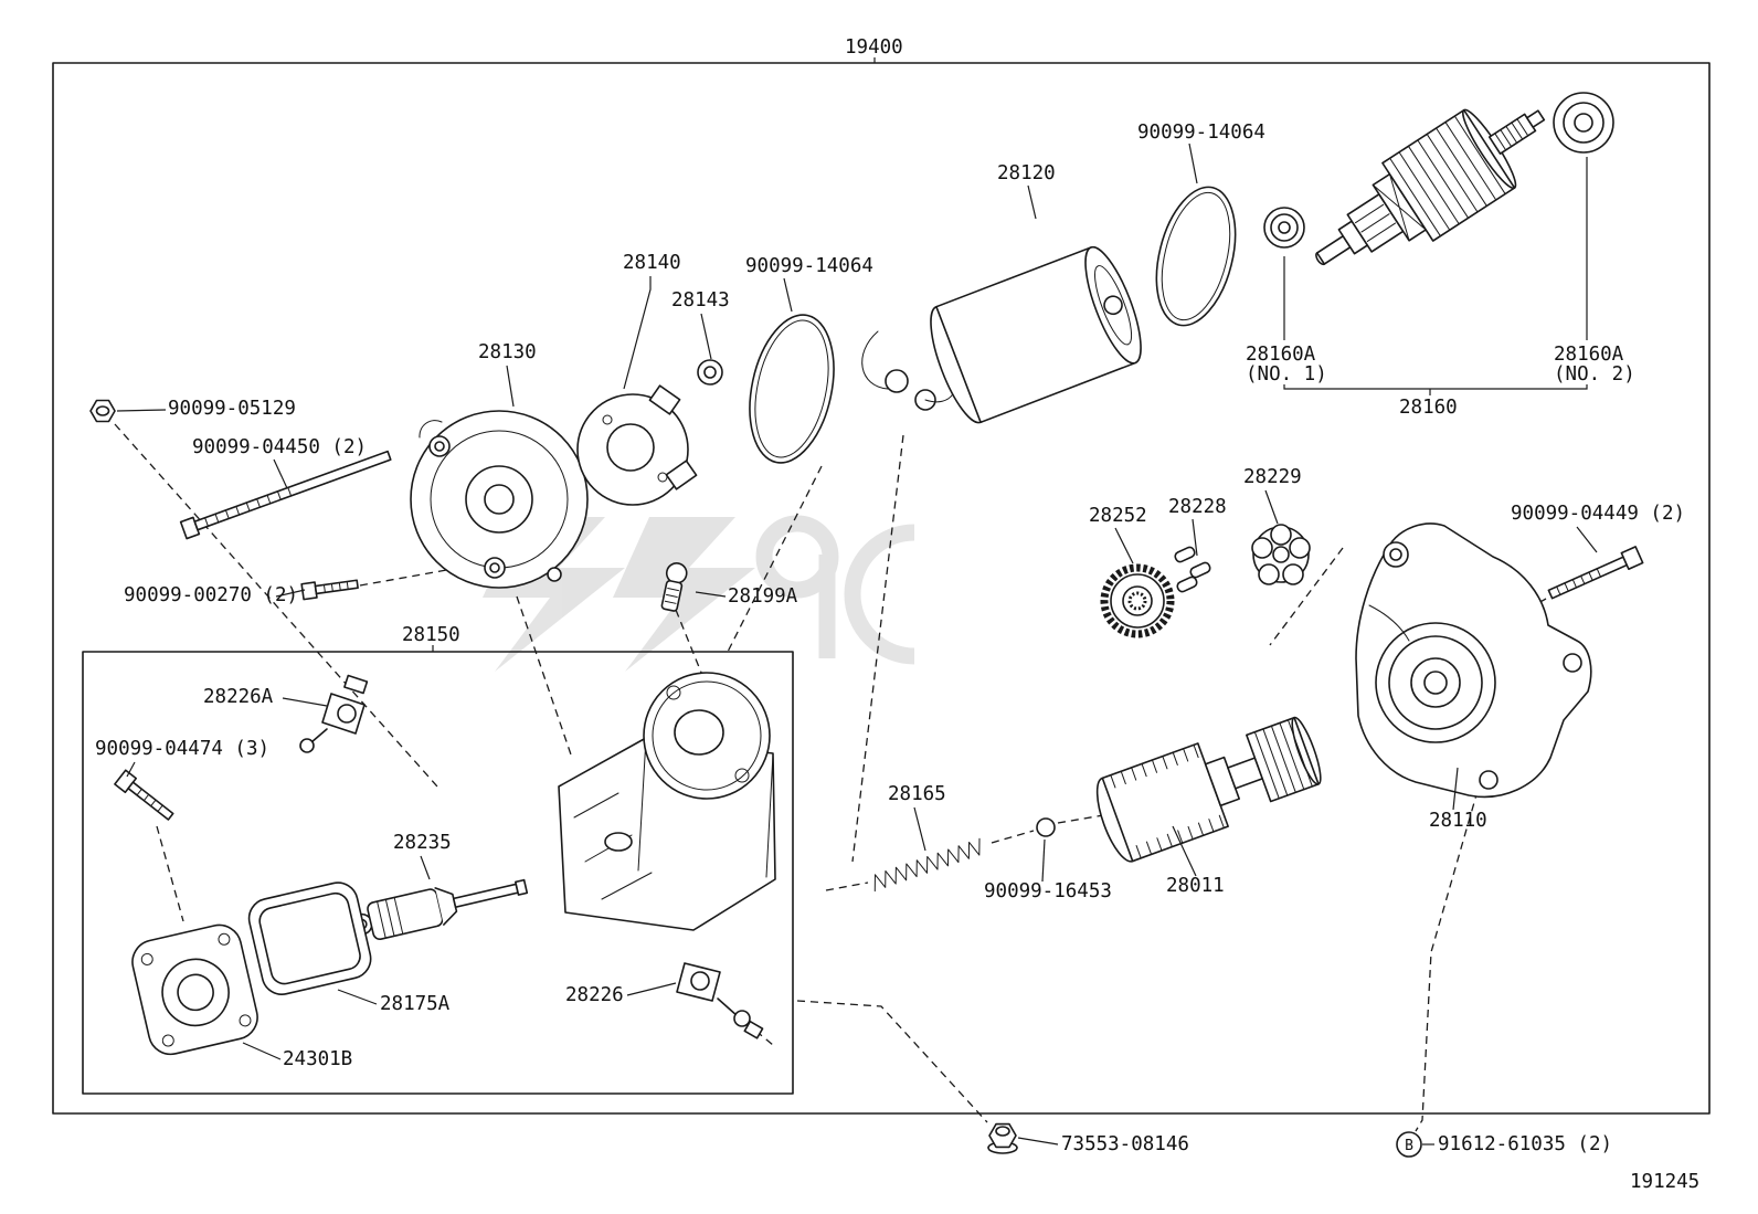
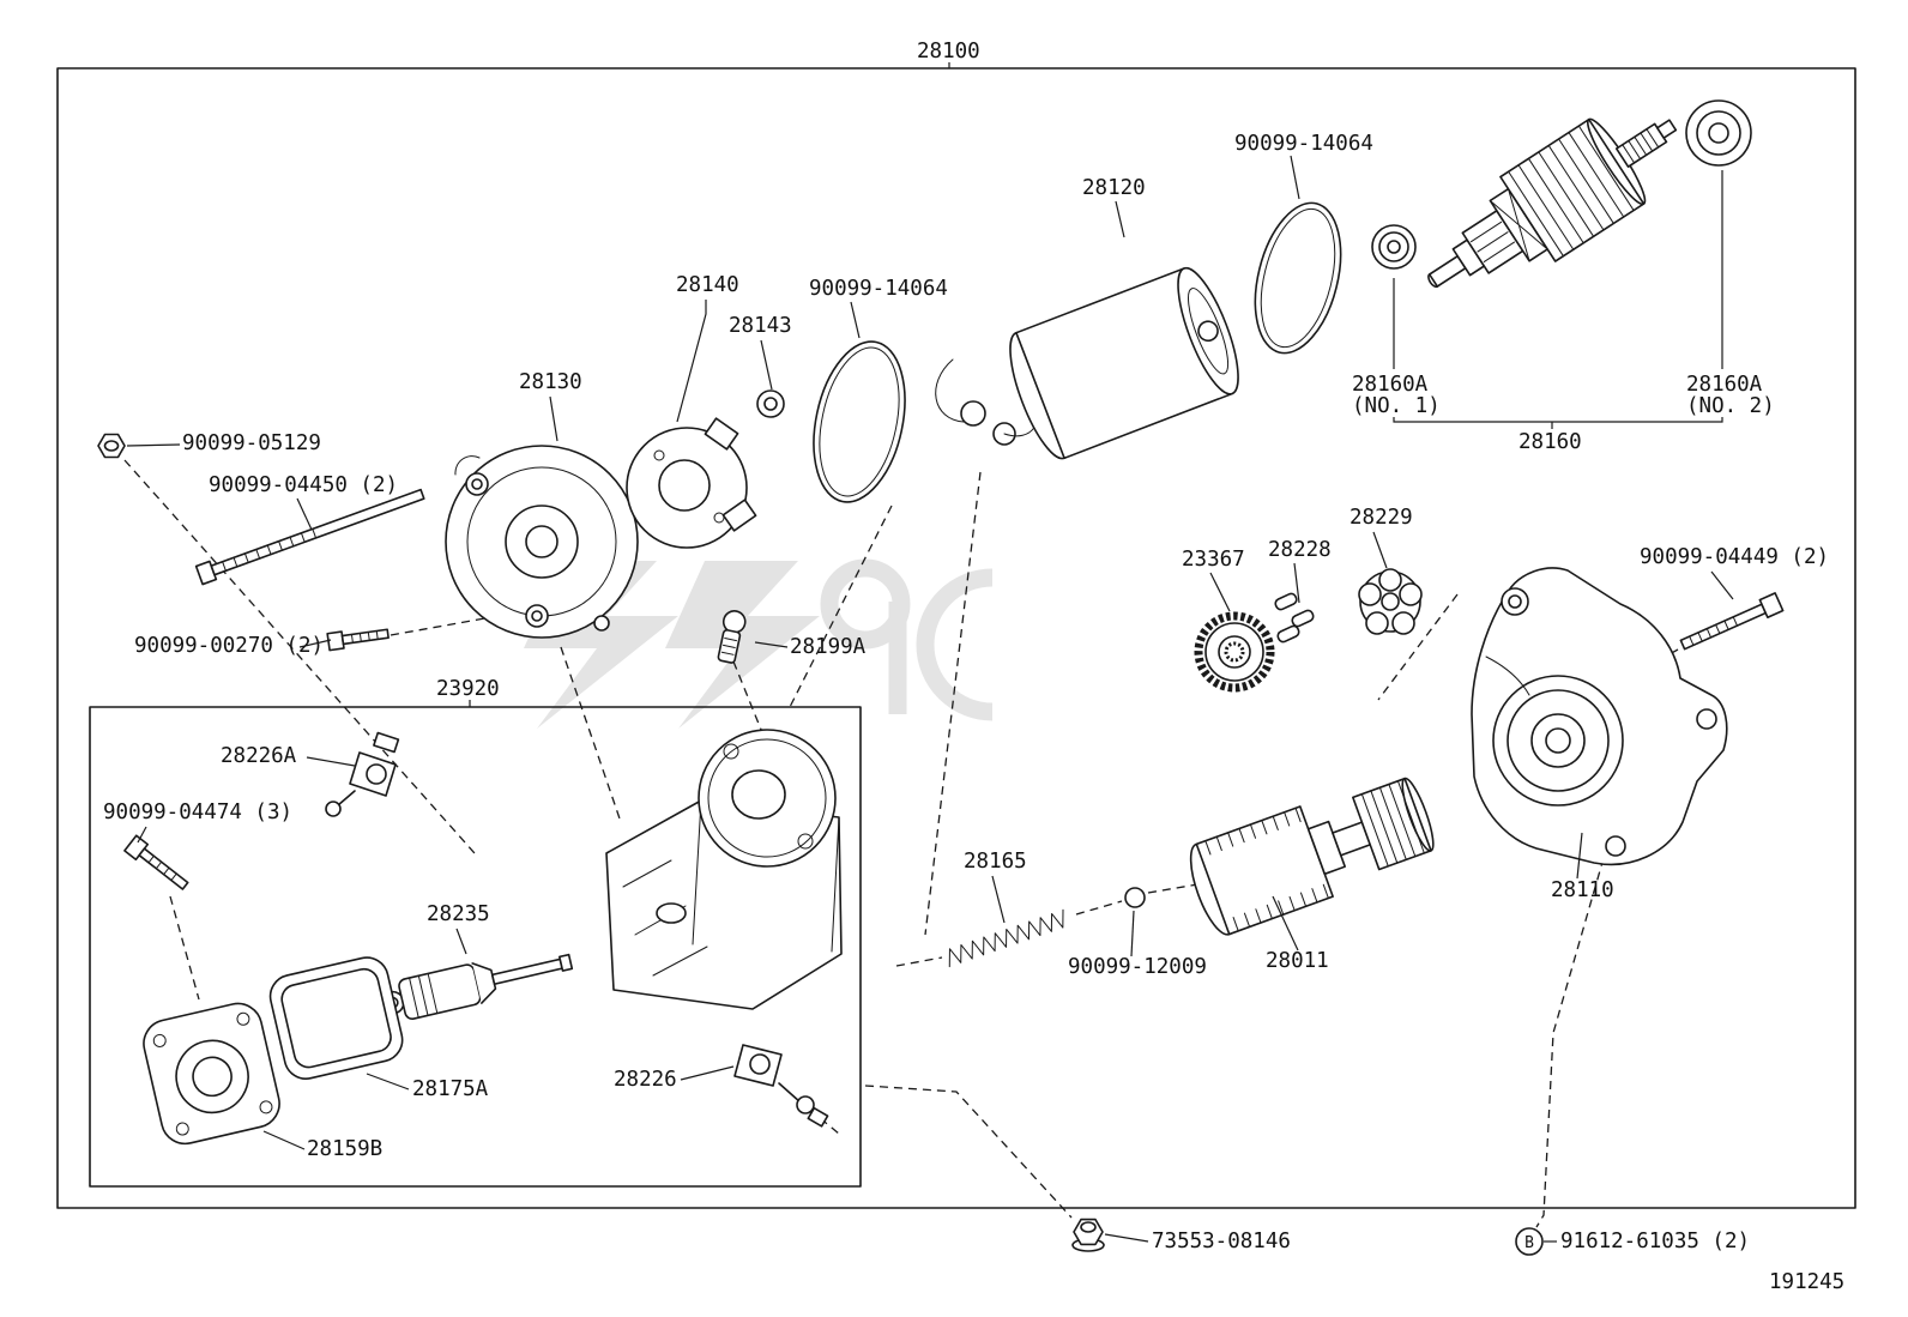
- 19400
+ 28100
  90099-14064
  28120
  28140
  28143
  90099-14064
  28130
  90099-05129
  90099-04450 (2)
  28160A
  (NO. 1)
  28160A
  (NO. 2)
  28160
  28229
  28228
- 28252
+ 23367
  90099-04449 (2)
  28110
  28011
- 90099-16453
+ 90099-12009
  28165
  90099-00270 (2)
  28199A
- 28150
+ 23920
  28226A
  90099-04474 (3)
  28235
  28175A
- 24301B
+ 28159B
  28226
  73553-08146
  91612-61035 (2)
  B
  191245
